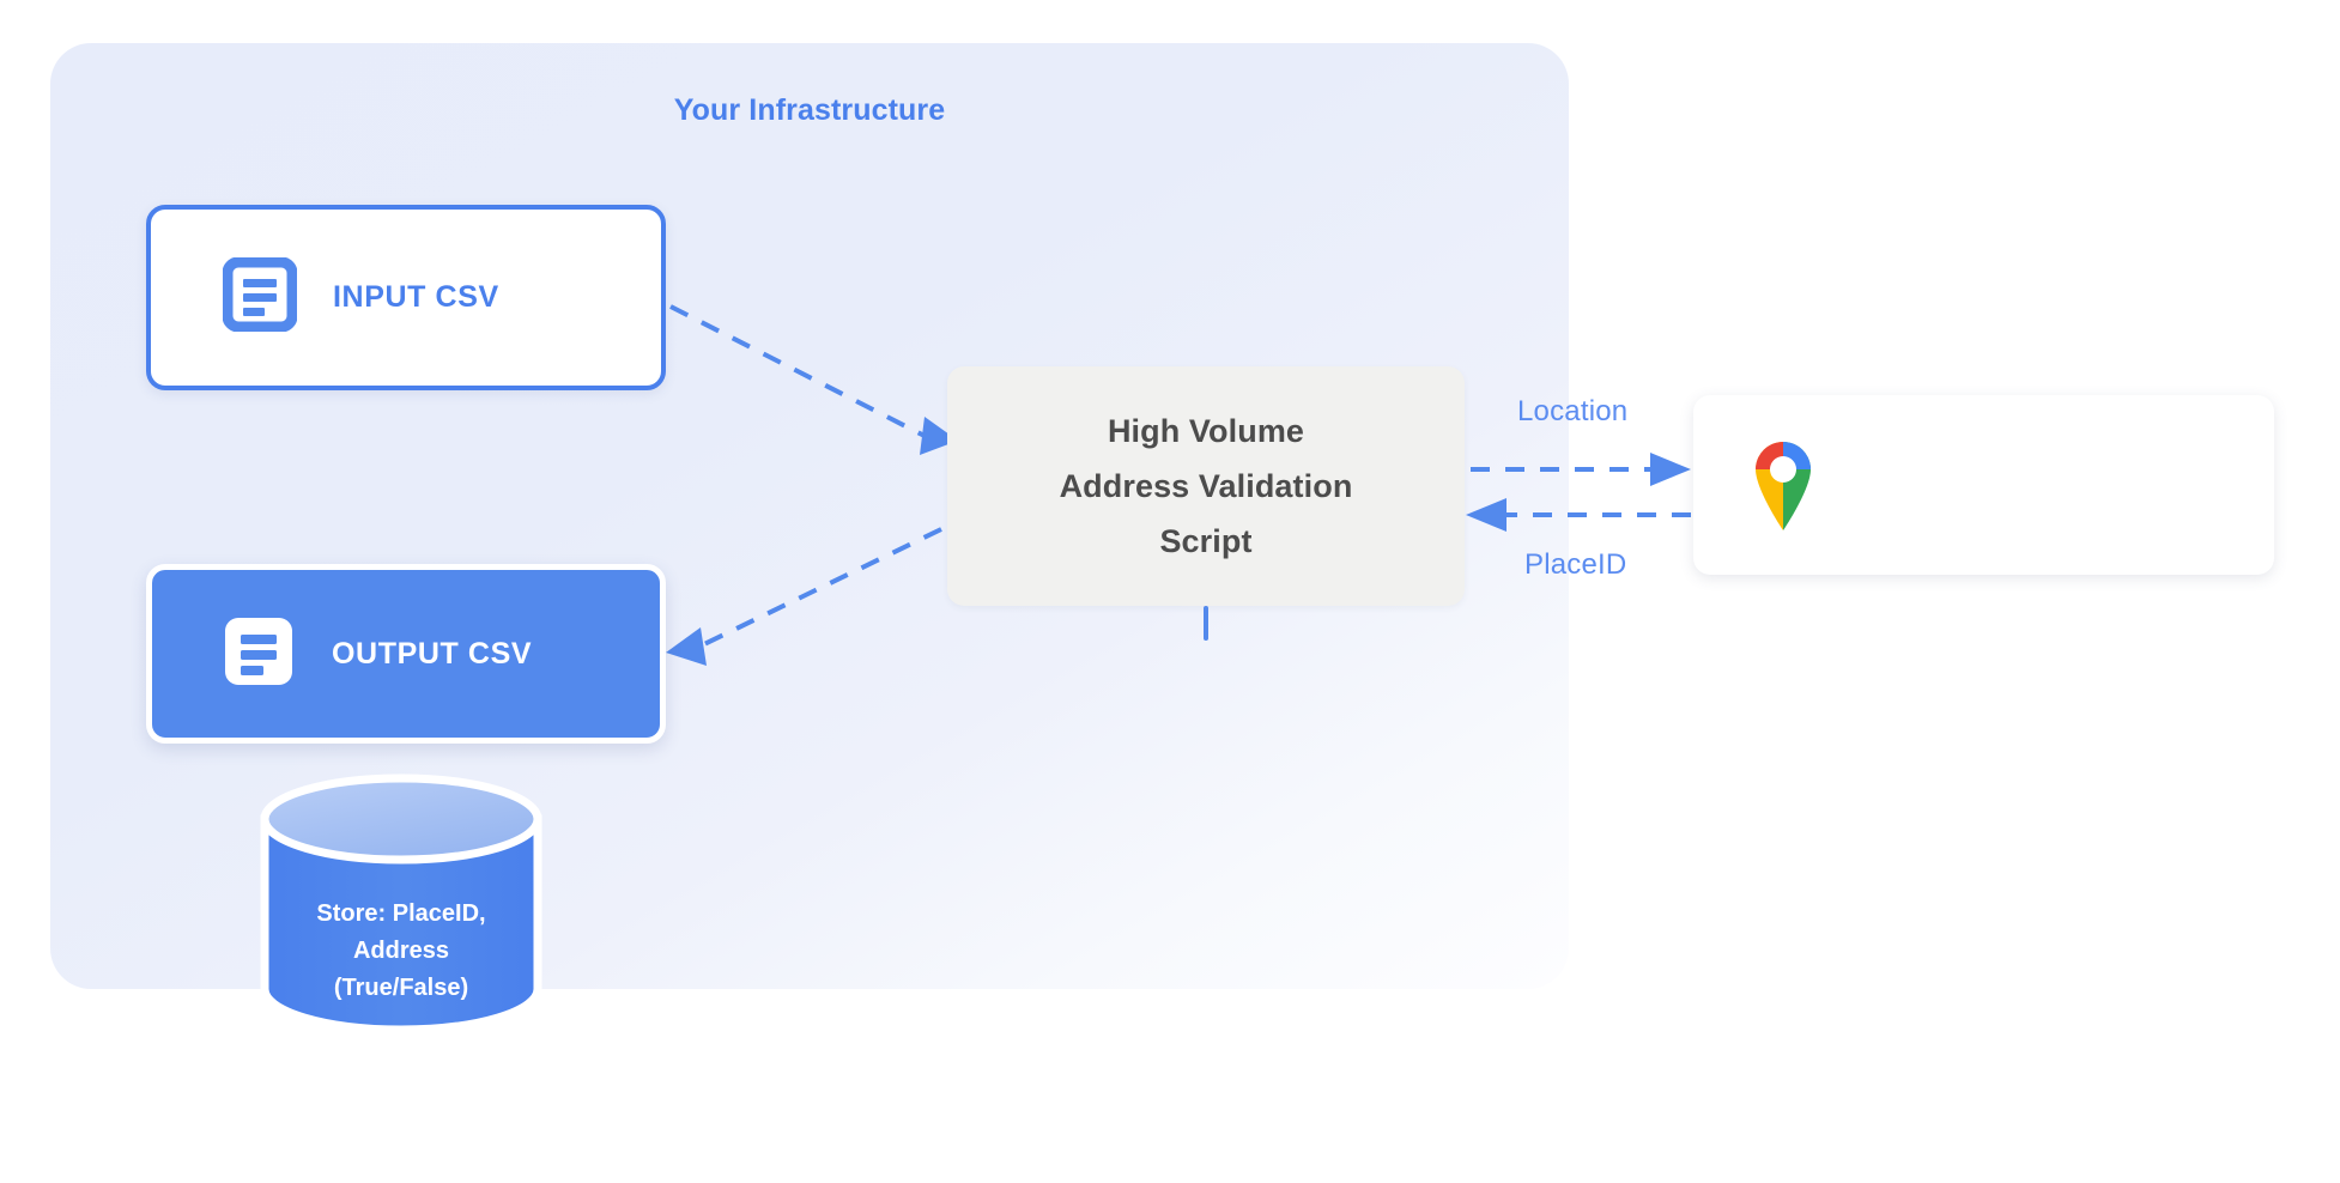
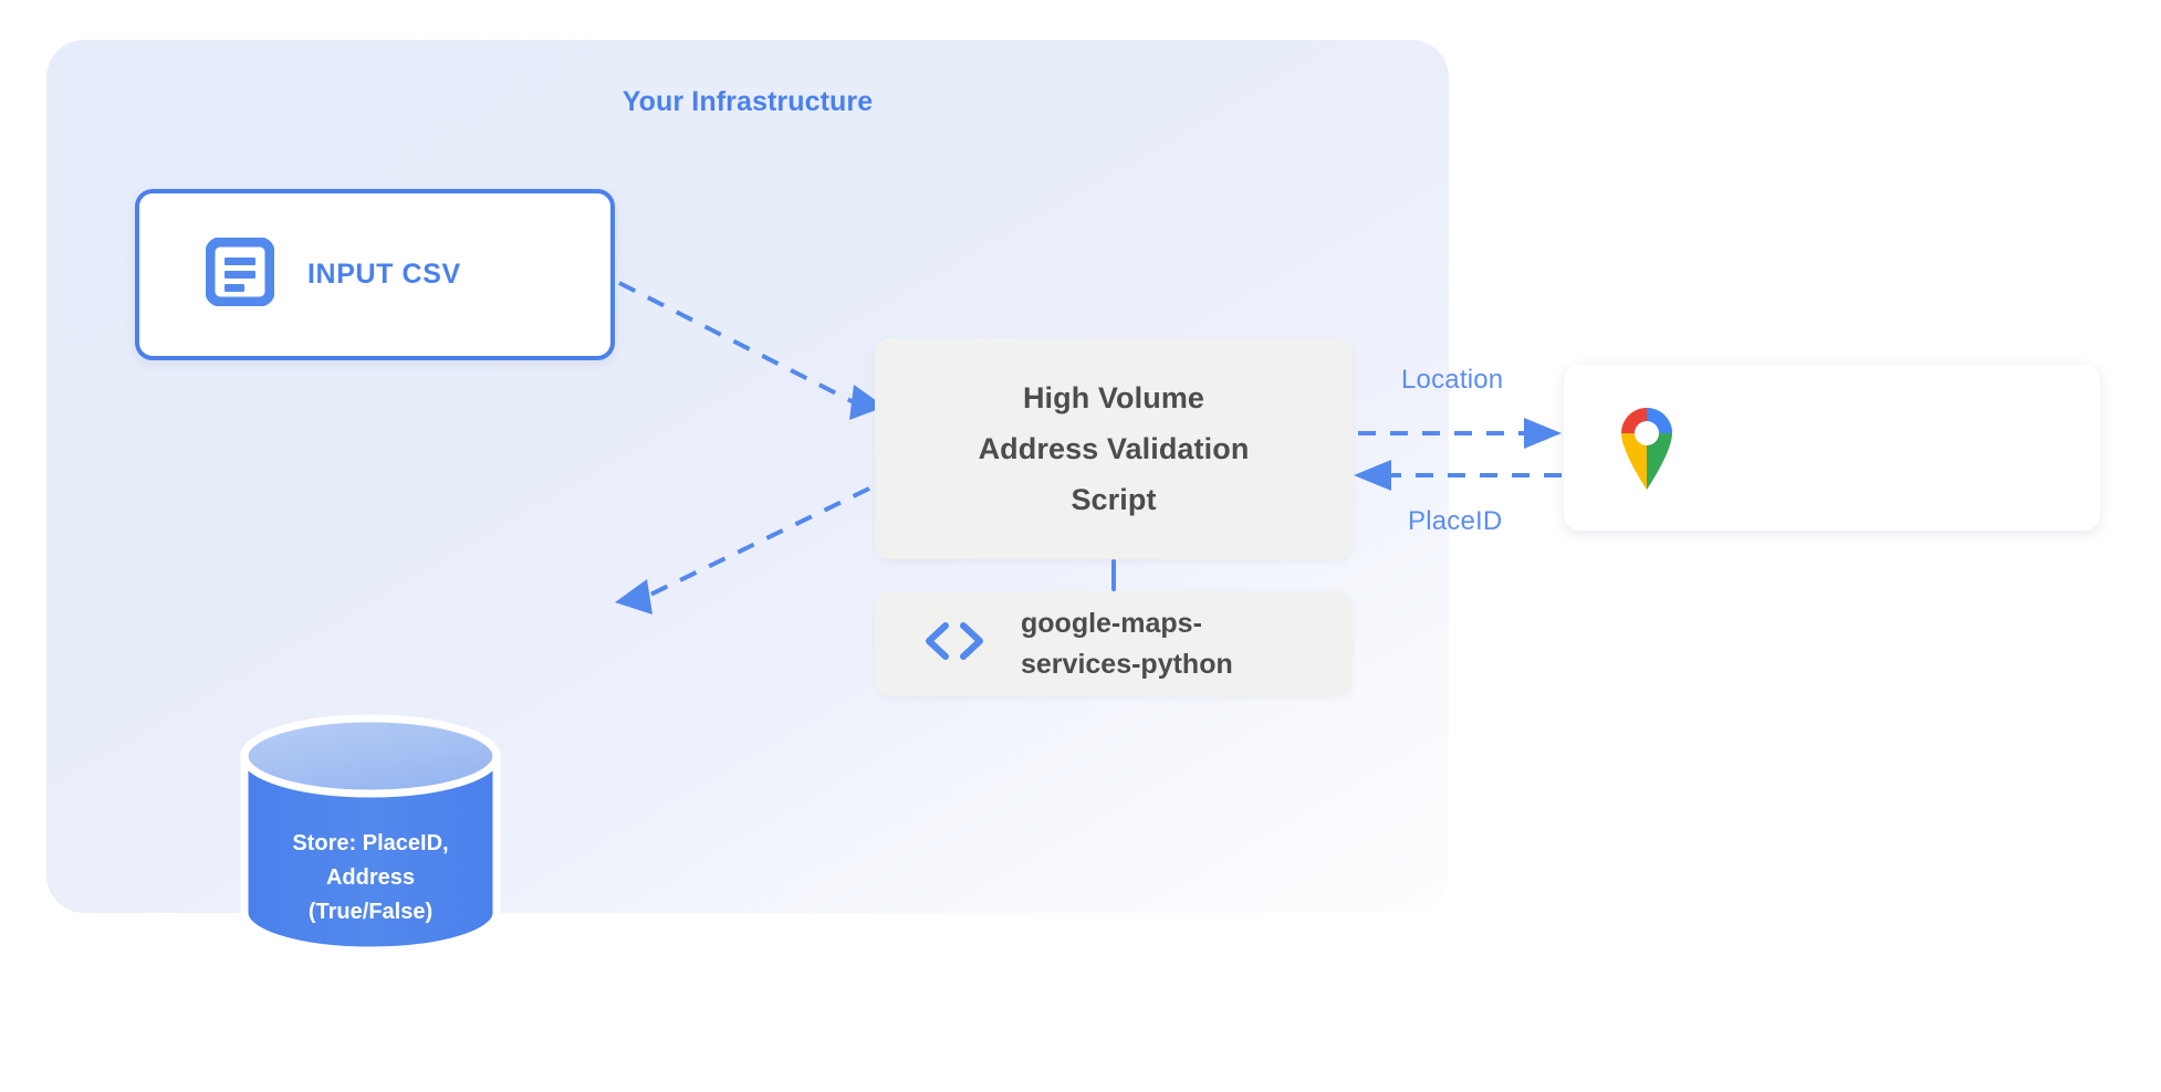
  Your Infrastructure
  INPUT CSV
- OUTPUT CSV
  Store: PlaceID,
  Address
  (True/False)
  High Volume
  Address Validation
  Script
+ google-maps-
+ services-python
  Location
  PlaceID
